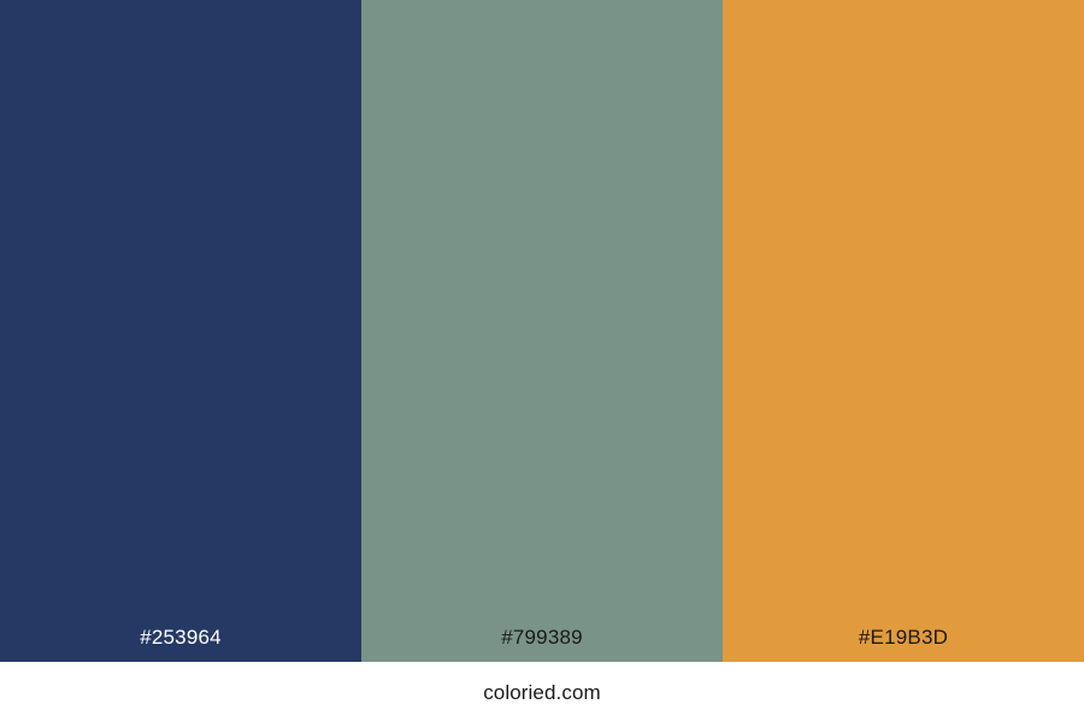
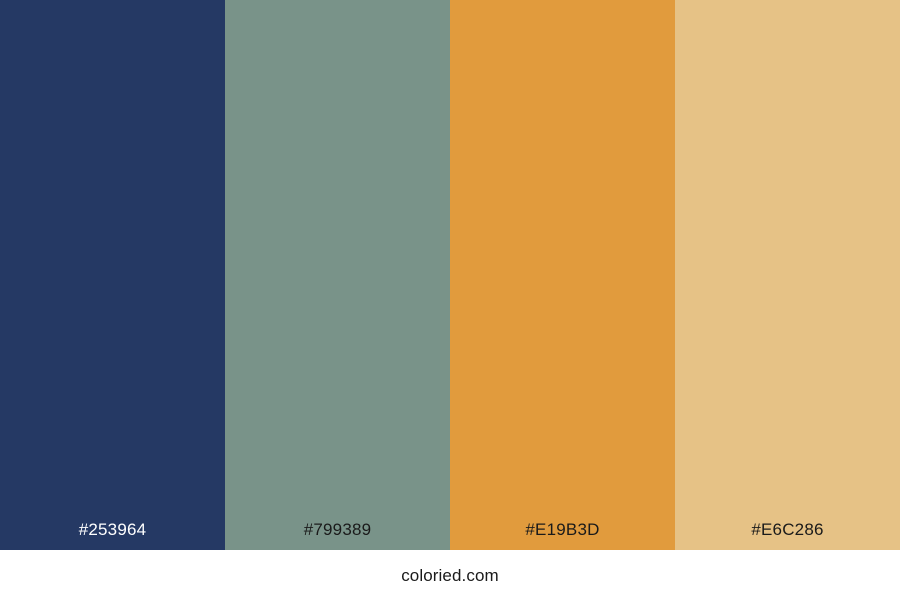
  #253964
  #799389
  #E19B3D
+ #E6C286
  coloried.com
